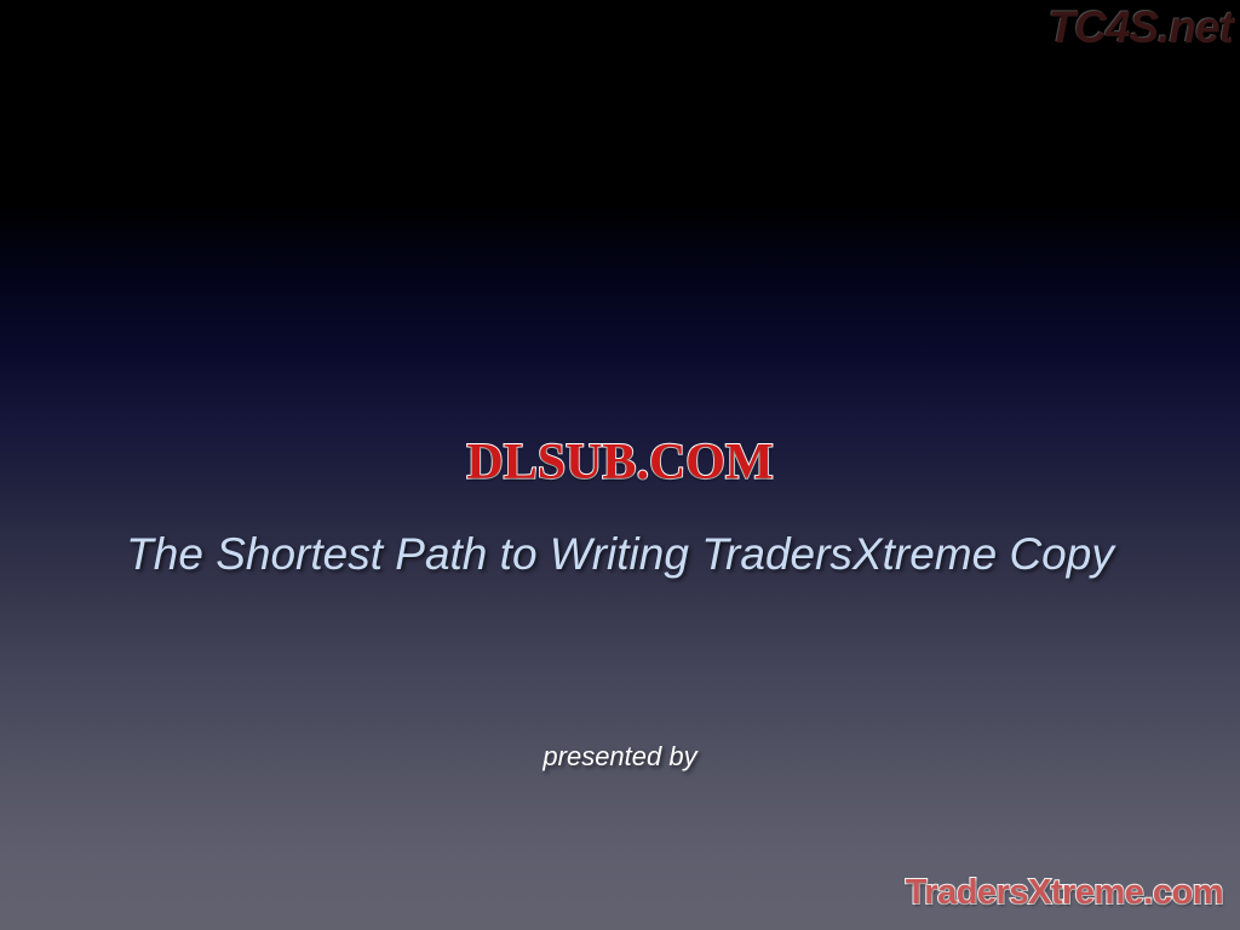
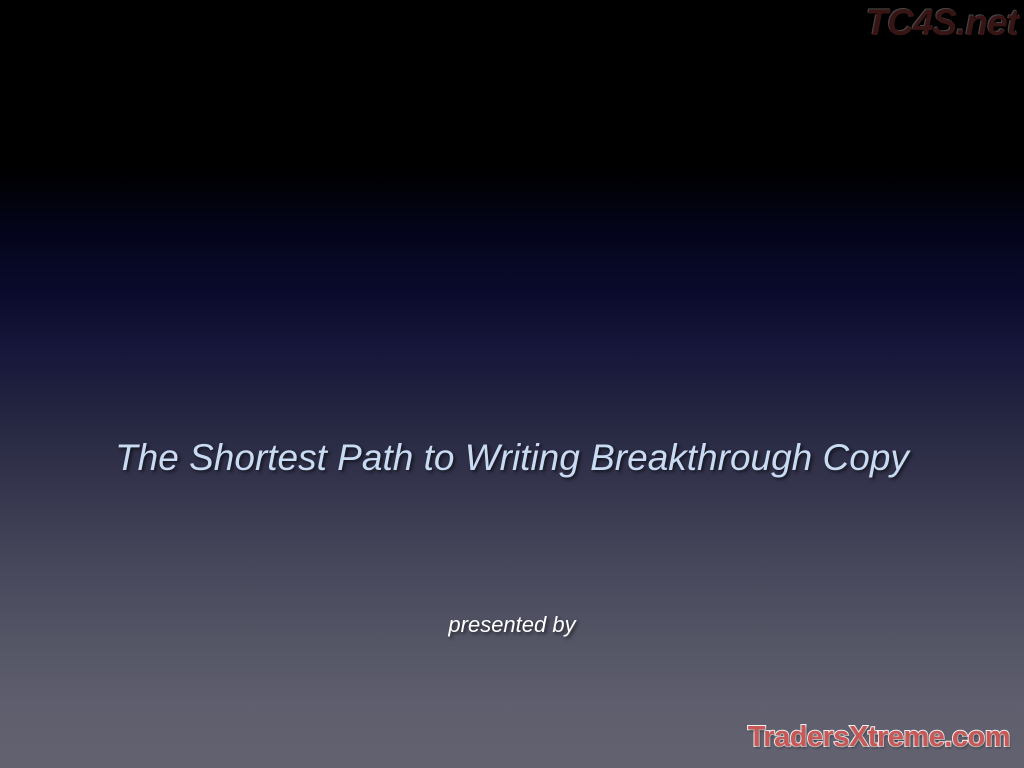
  TC4S.net
- DLSUB.COM
- The Shortest Path to Writing TradersXtreme Copy
+ The Shortest Path to Writing Breakthrough Copy
  presented by
  TradersXtreme.com
